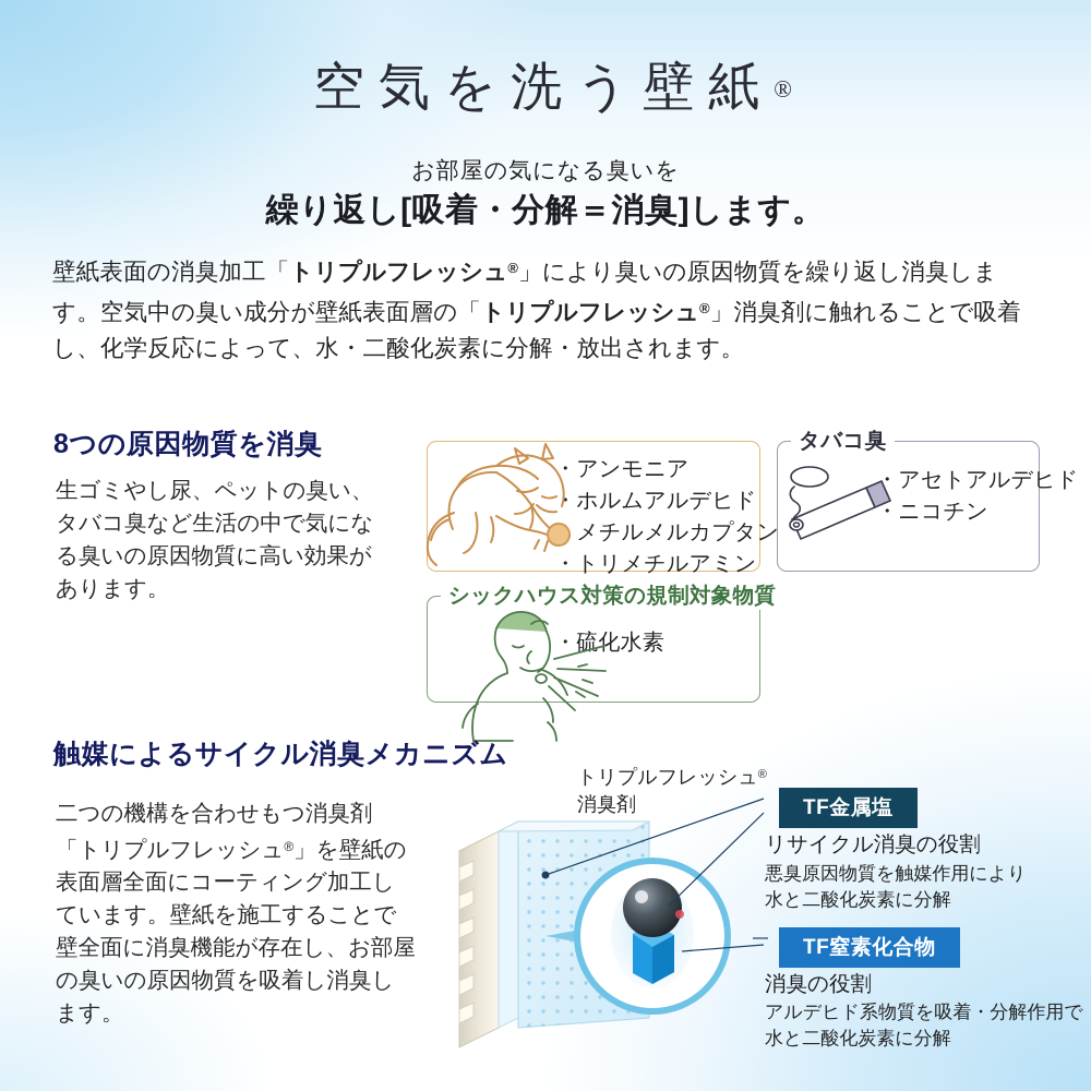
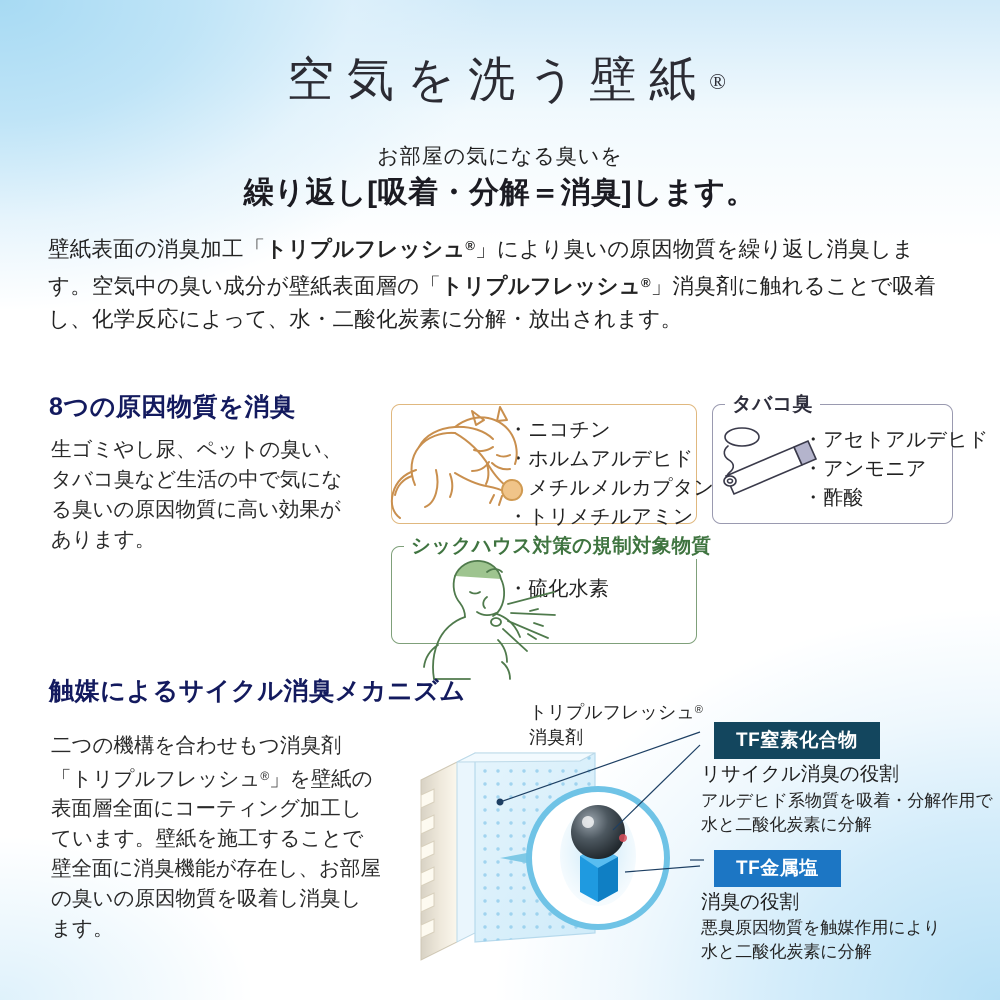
  空気を洗う壁紙®
  お部屋の気になる臭いを
  繰り返し[吸着・分解＝消臭]します。
  壁紙表面の消臭加工「トリプルフレッシュ®」により臭いの原因物質を繰り返し消臭します。空気中の臭い成分が壁紙表面層の「トリプルフレッシュ®」消臭剤に触れることで吸着し、化学反応によって、水・二酸化炭素に分解・放出されます。
  8つの原因物質を消臭
  生ゴミやし尿、ペットの臭い、タバコ臭など生活の中で気になる臭いの原因物質に高い効果があります。
- ・アンモニア
+ ・ニコチン
  ・ホルムアルデヒド
  メチルメルカプタン
  ・トリメチルアミン
  タバコ臭
  ・アセトアルデヒド
- ・ニコチン
+ ・アンモニア
+ ・酢酸
  シックハウス対策の規制対象物質
  ・硫化水素
  触媒によるサイクル消臭メカニズム
  二つの機構を合わせもつ消臭剤「トリプルフレッシュ®」を壁紙の表面層全面にコーティング加工しています。壁紙を施工することで壁全面に消臭機能が存在し、お部屋の臭いの原因物質を吸着し消臭します。
  トリプルフレッシュ®
  消臭剤
- TF金属塩
+ TF窒素化合物
  リサイクル消臭の役割
- 悪臭原因物質を触媒作用により
+ アルデヒド系物質を吸着・分解作用で
  水と二酸化炭素に分解
- TF窒素化合物
+ TF金属塩
  消臭の役割
- アルデヒド系物質を吸着・分解作用で
+ 悪臭原因物質を触媒作用により
  水と二酸化炭素に分解
